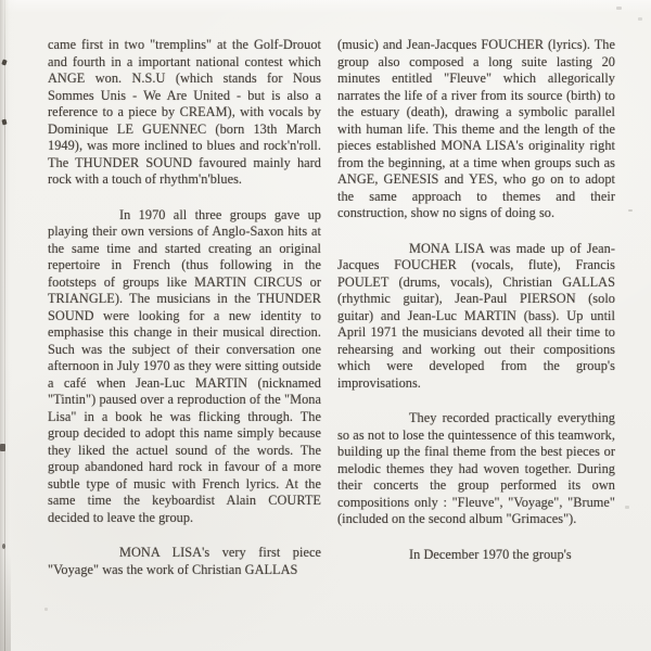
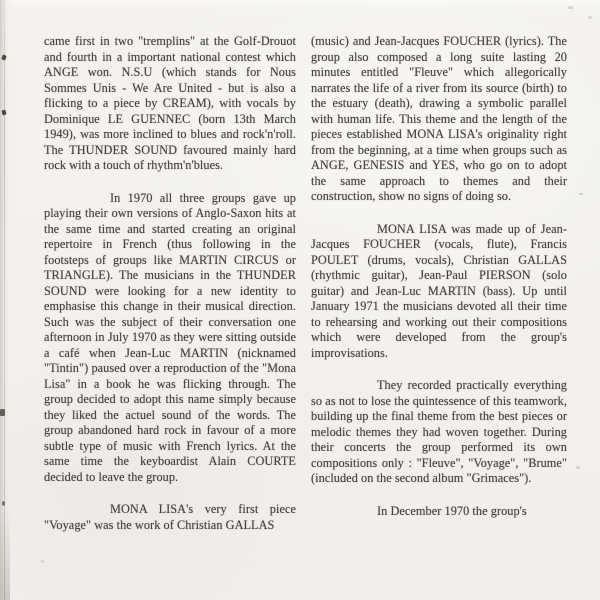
- came first in two "tremplins" at the Golf-Drouot and fourth in a important national contest which ANGE won. N.S.U (which stands for Nous Sommes Unis - We Are United - but is also a reference to a piece by CREAM), with vocals by Dominique LE GUENNEC (born 13th March 1949), was more inclined to blues and rock'n'roll. The THUNDER SOUND favoured mainly hard rock with a touch of rhythm'n'blues.
+ came first in two "tremplins" at the Golf-Drouot and fourth in a important national contest which ANGE won. N.S.U (which stands for Nous Sommes Unis - We Are United - but is also a flicking to a piece by CREAM), with vocals by Dominique LE GUENNEC (born 13th March 1949), was more inclined to blues and rock'n'roll. The THUNDER SOUND favoured mainly hard rock with a touch of rhythm'n'blues.
  In 1970 all three groups gave up playing their own versions of Anglo-Saxon hits at the same time and started creating an original repertoire in French (thus following in the footsteps of groups like MARTIN CIRCUS or TRIANGLE). The musicians in the THUNDER SOUND were looking for a new identity to emphasise this change in their musical direction. Such was the subject of their conversation one afternoon in July 1970 as they were sitting outside a café when Jean-Luc MARTIN (nicknamed "Tintin") paused over a reproduction of the "Mona Lisa" in a book he was flicking through. The group decided to adopt this name simply because they liked the actuel sound of the words. The group abandoned hard rock in favour of a more subtle type of music with French lyrics. At the same time the keyboardist Alain COURTE decided to leave the group.
  MONA LISA's very first piece "Voyage" was the work of Christian GALLAS
  (music) and Jean-Jacques FOUCHER (lyrics). The group also composed a long suite lasting 20 minutes entitled "Fleuve" which allegorically narrates the life of a river from its source (birth) to the estuary (death), drawing a symbolic parallel with human life. This theme and the length of the pieces established MONA LISA's originality right from the beginning, at a time when groups such as ANGE, GENESIS and YES, who go on to adopt the same approach to themes and their construction, show no signs of doing so.
- MONA LISA was made up of Jean-Jacques FOUCHER (vocals, flute), Francis POULET (drums, vocals), Christian GALLAS (rhythmic guitar), Jean-Paul PIERSON (solo guitar) and Jean-Luc MARTIN (bass). Up until April 1971 the musicians devoted all their time to rehearsing and working out their compositions which were developed from the group's improvisations.
+ MONA LISA was made up of Jean-Jacques FOUCHER (vocals, flute), Francis POULET (drums, vocals), Christian GALLAS (rhythmic guitar), Jean-Paul PIERSON (solo guitar) and Jean-Luc MARTIN (bass). Up until January 1971 the musicians devoted all their time to rehearsing and working out their compositions which were developed from the group's improvisations.
  They recorded practically everything so as not to lose the quintessence of this teamwork, building up the final theme from the best pieces or melodic themes they had woven together. During their concerts the group performed its own compositions only : "Fleuve", "Voyage", "Brume" (included on the second album "Grimaces").
  In December 1970 the group's
